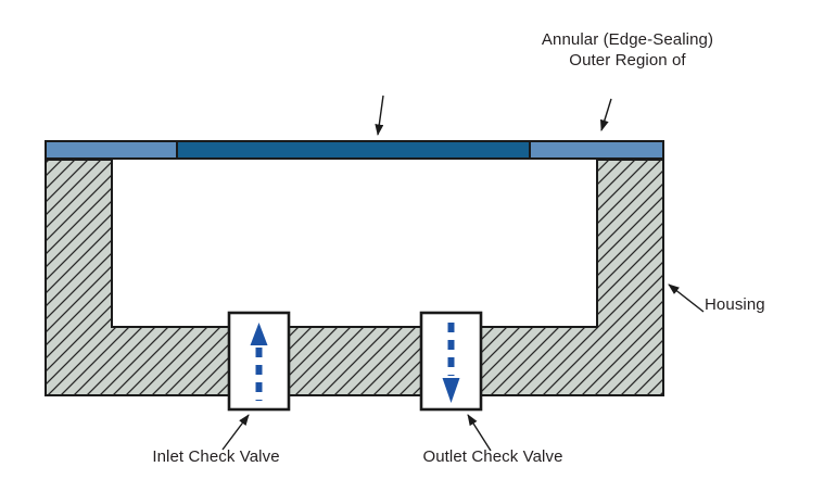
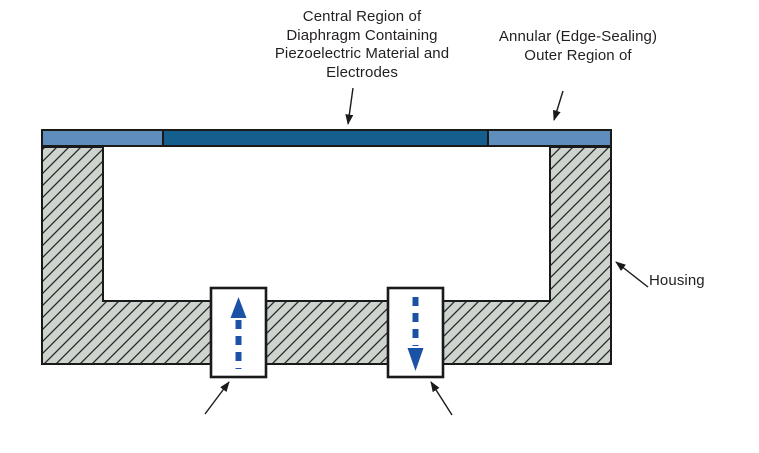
+ Central Region of
+ Diaphragm Containing
+ Piezoelectric Material and
+ Electrodes
  Annular (Edge-Sealing)
  Outer Region of
  Housing
- Inlet Check Valve
- Outlet Check Valve
